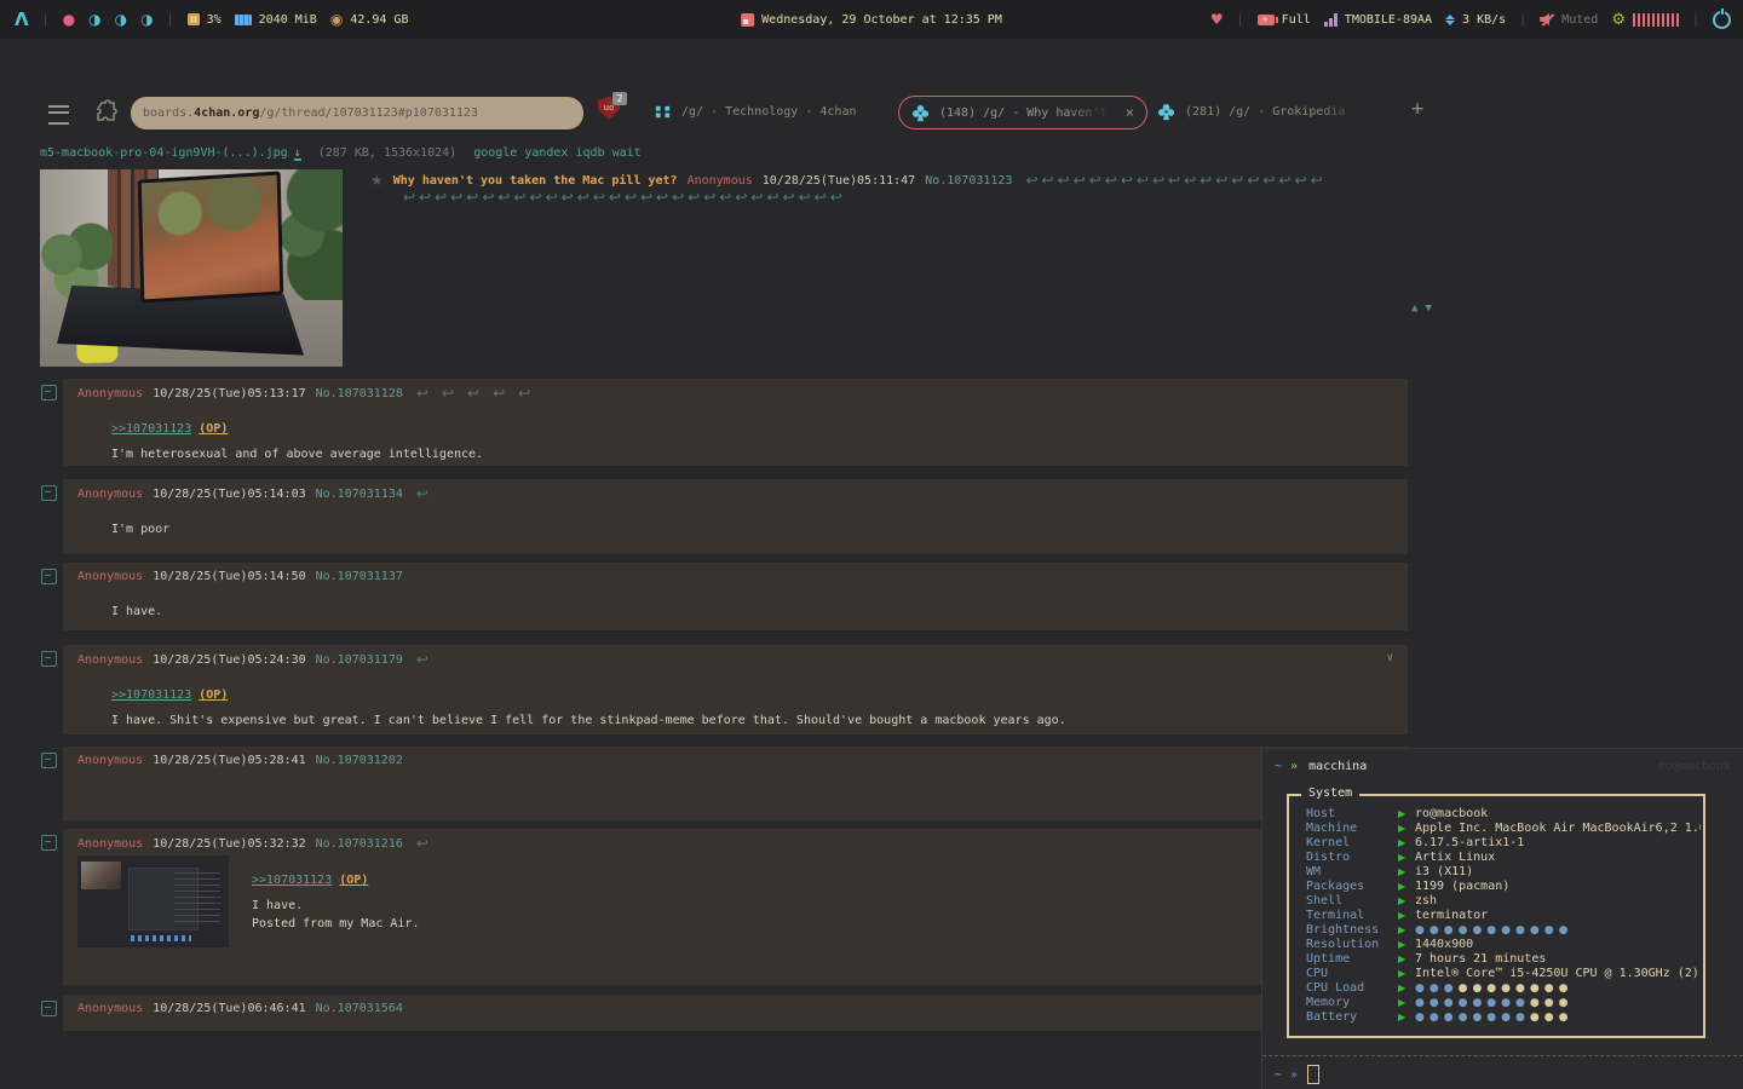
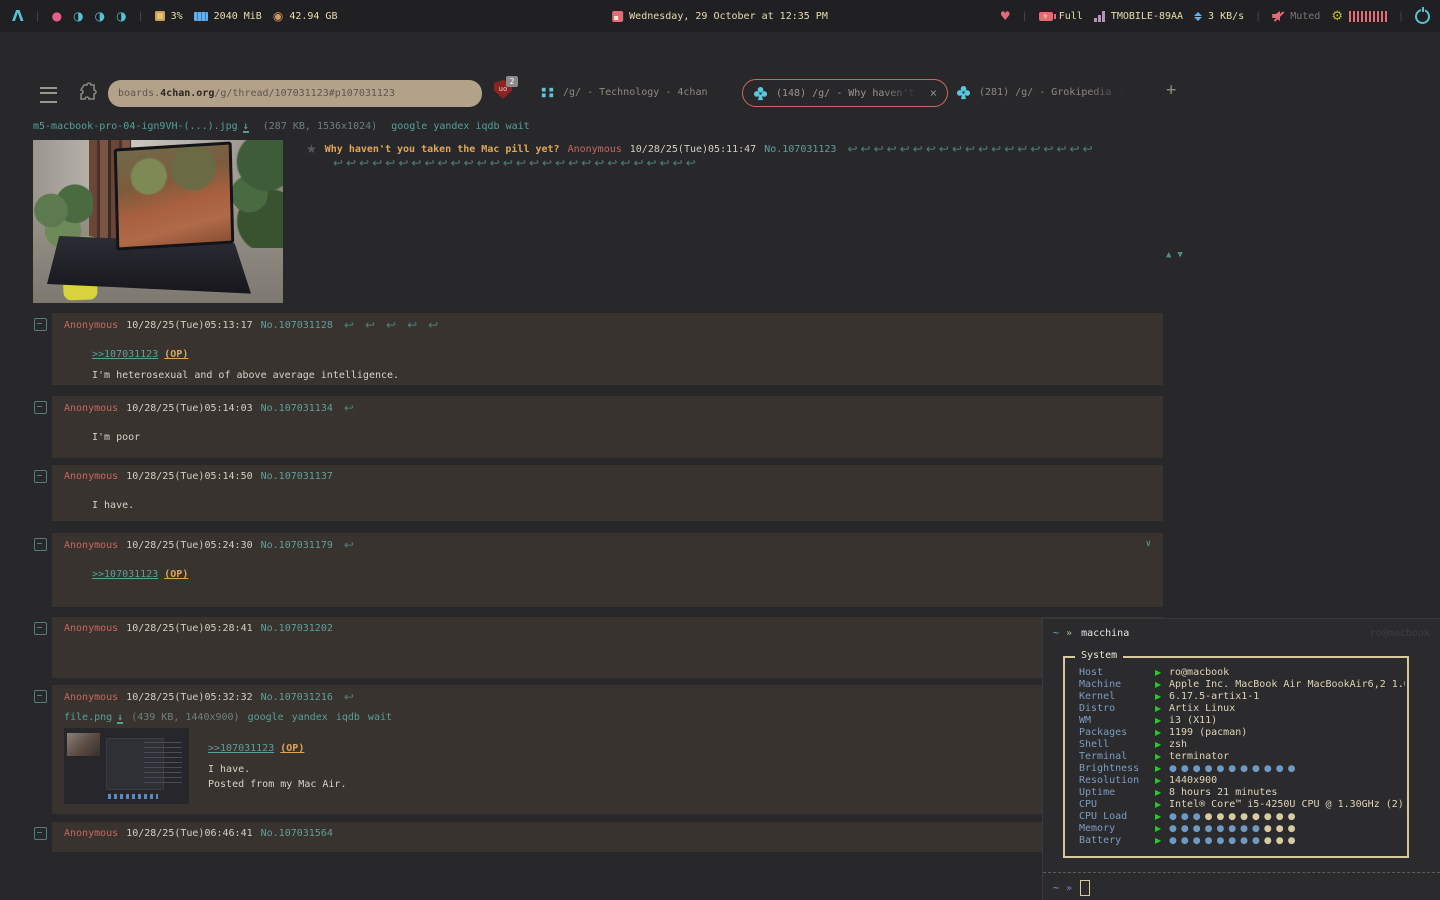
  Λ
  |
  ●
  ◑
  ◑
  ◑
  |
  3%
  2040 MiB
  ◉
  42.94 GB
  Wednesday, 29 October at 12:35 PM
  ♥
  |
  Full
  TMOBILE-89AA
  3 KB/s
  Muted
  ⚙
  boards.4chan.org/g/thread/107031123#p107031123
  uo
  2
  /g/ - Technology - 4chan
  (148) /g/ - Why haven't
  ×
  (281) /g/ - Grokipedia -
  +
  m5-macbook-pro-04-ign9VH-(...).jpg ↓ (287 KB, 1536x1024) google yandex iqdb wait
  ★
  Why haven't you taken the Mac pill yet?
  Anonymous
  10/28/25(Tue)05:11:47
  No.107031123
  ↩ ↩ ↩ ↩ ↩ ↩ ↩ ↩ ↩ ↩ ↩ ↩ ↩ ↩ ↩ ↩ ↩ ↩ ↩
  ↩ ↩ ↩ ↩ ↩ ↩ ↩ ↩ ↩ ↩ ↩ ↩ ↩ ↩ ↩ ↩ ↩ ↩ ↩ ↩ ↩ ↩ ↩ ↩ ↩ ↩ ↩ ↩
  ▲▼
  Anonymous
  10/28/25(Tue)05:13:17
  No.107031128
  ↩
  ↩
  ↩
  ↩
  ↩
  >>107031123 (OP)
  I'm heterosexual and of above average intelligence.
  Anonymous
  10/28/25(Tue)05:14:03
  No.107031134
  ↩
  I'm poor
  Anonymous
  10/28/25(Tue)05:14:50
  No.107031137
  I have.
  Anonymous
  10/28/25(Tue)05:24:30
  No.107031179
  ↩
  ∨
  >>107031123 (OP)
- I have. Shit's expensive but great. I can't believe I fell for the stinkpad-meme before that. Should've bought a macbook years ago.
  Anonymous
  10/28/25(Tue)05:28:41
  No.107031202
  Anonymous
  10/28/25(Tue)05:32:32
  No.107031216
  ↩
+ file.png ↓ (439 KB, 1440x900) google yandex iqdb wait
  >>107031123 (OP)
  I have.
  Posted from my Mac Air.
  Anonymous
  10/28/25(Tue)06:46:41
  No.107031564
  ~ » macchina
  System
  Host
  ▶
  ro@macbook
  Machine
  ▶
  Apple Inc. MacBook Air MacBookAir6,2 1.
  Kernel
  ▶
  6.17.5-artix1-1
  Distro
  ▶
  Artix Linux
  WM
  ▶
  i3 (X11)
  Packages
  ▶
  1199 (pacman)
  Shell
  ▶
  zsh
  Terminal
  ▶
  terminator
  Brightness
  ▶
  ●●●●●●●●●●●
  Resolution
  ▶
  1440x900
  Uptime
  ▶
- 7 hours 21 minutes
+ 8 hours 21 minutes
  CPU
  ▶
  Intel® Core™ i5-4250U CPU @ 1.30GHz (2)
  CPU Load
  ▶
  ●●●●●●●●●●●
  Memory
  ▶
  ●●●●●●●●●●●
  Battery
  ▶
  ●●●●●●●●●●●
  ~
  »
